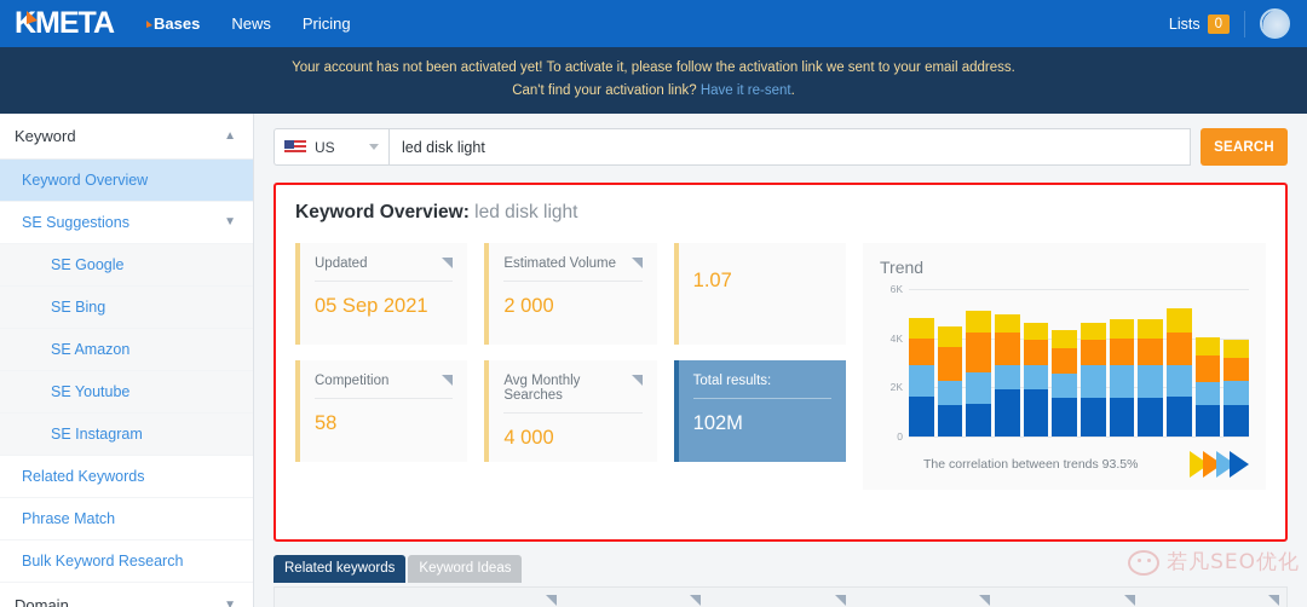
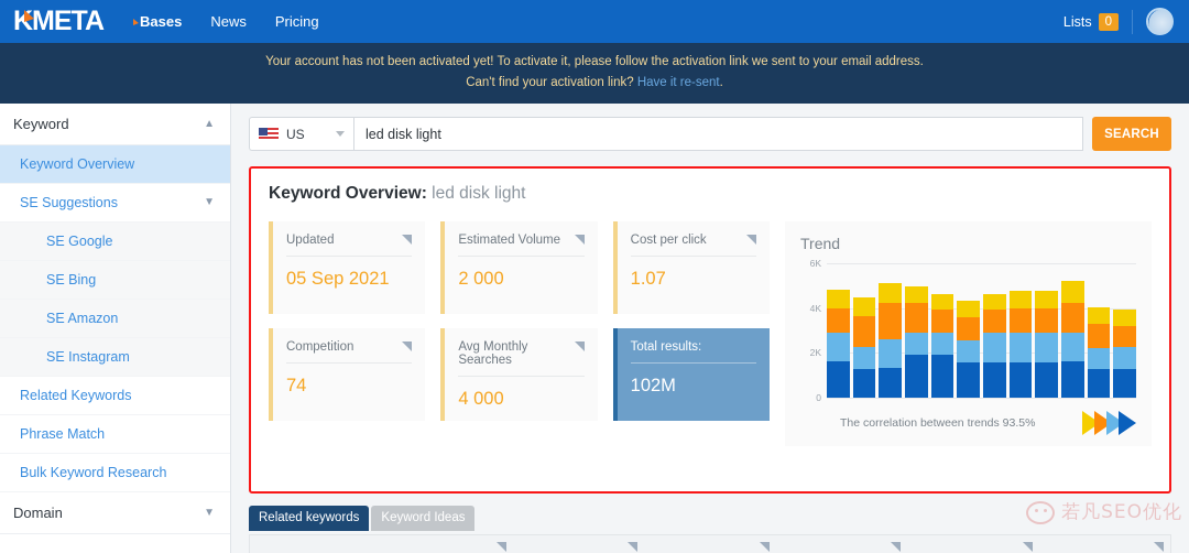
  KMETA
  Bases
  News
  Pricing
  Lists
  0
  Your account has not been activated yet! To activate it, please follow the activation link we sent to your email address.
  Can't find your activation link? Have it re-sent.
  Keyword
  ▲
  Keyword Overview
  SE Suggestions
  ▼
  SE Google
  SE Bing
  SE Amazon
- SE Youtube
  SE Instagram
  Related Keywords
  Phrase Match
  Bulk Keyword Research
  Domain
  ▼
  US
  led disk light
  SEARCH
  Keyword Overview: led disk light
  Updated
  05 Sep 2021
  Estimated Volume
  2 000
+ Cost per click
  1.07
  Competition
- 58
+ 74
  Avg Monthly Searches
  4 000
  Total results:
  102M
  Trend
  0
  2K
  4K
  6K
  The correlation between trends 93.5%
  Related keywords
  Keyword Ideas
  若凡SEO优化
